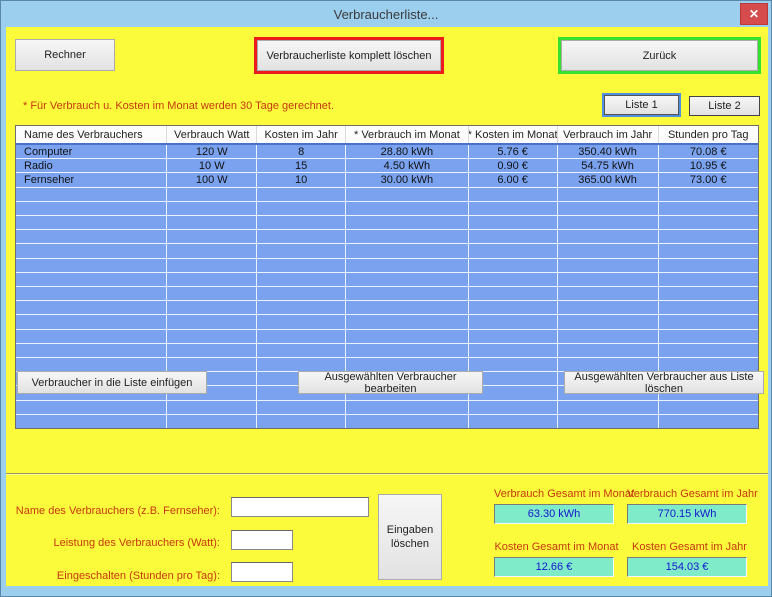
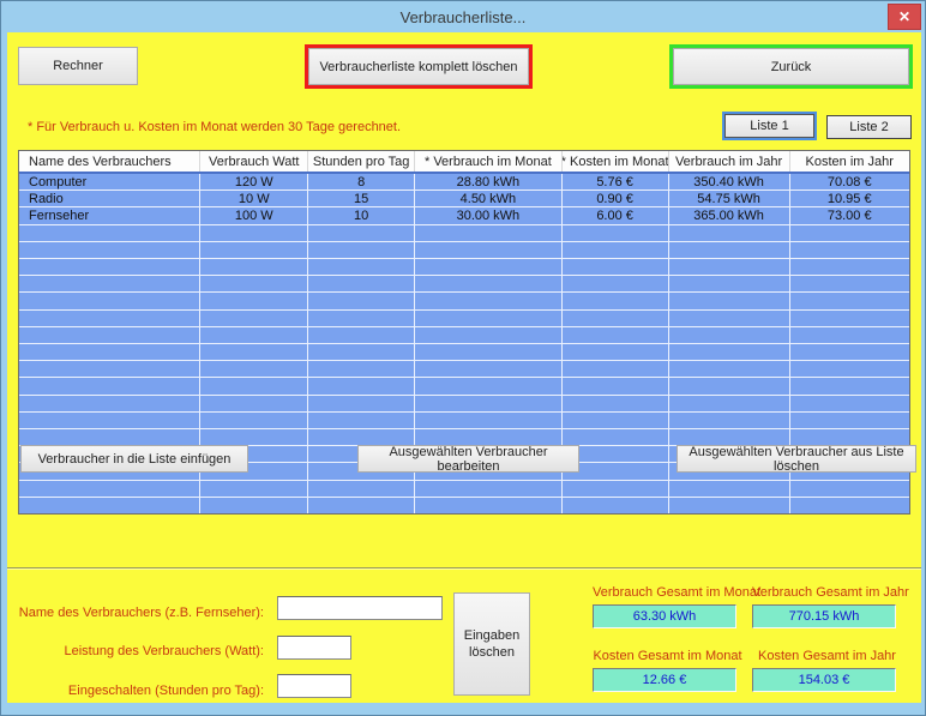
  Verbraucherliste...
  ✕
  Rechner
  Verbraucherliste komplett löschen
  Zurück
  * Für Verbrauch u. Kosten im Monat werden 30 Tage gerechnet.
  Liste 1
  Liste 2
  Name des Verbrauchers
  Verbrauch Watt
- Kosten im Jahr
+ Stunden pro Tag
  * Verbrauch im Monat
  * Kosten im Monat
  Verbrauch im Jahr
- Stunden pro Tag
+ Kosten im Jahr
  Computer
  120 W
  8
  28.80 kWh
  5.76 €
  350.40 kWh
  70.08 €
  Radio
  10 W
  15
  4.50 kWh
  0.90 €
  54.75 kWh
  10.95 €
  Fernseher
  100 W
  10
  30.00 kWh
  6.00 €
  365.00 kWh
  73.00 €
  Verbraucher in die Liste einfügen
  Ausgewählten Verbraucher bearbeiten
  Ausgewählten Verbraucher aus Liste löschen
  Name des Verbrauchers (z.B. Fernseher):
  Leistung des Verbrauchers (Watt):
  Eingeschalten (Stunden pro Tag):
  Eingaben löschen
  Verbrauch Gesamt im Mon
  63.30 kWh
  Verbrauch Gesamt im Jahr
  770.15 kWh
  Kosten Gesamt im Monat
  12.66 €
  Kosten Gesamt im Jahr
  154.03 €
